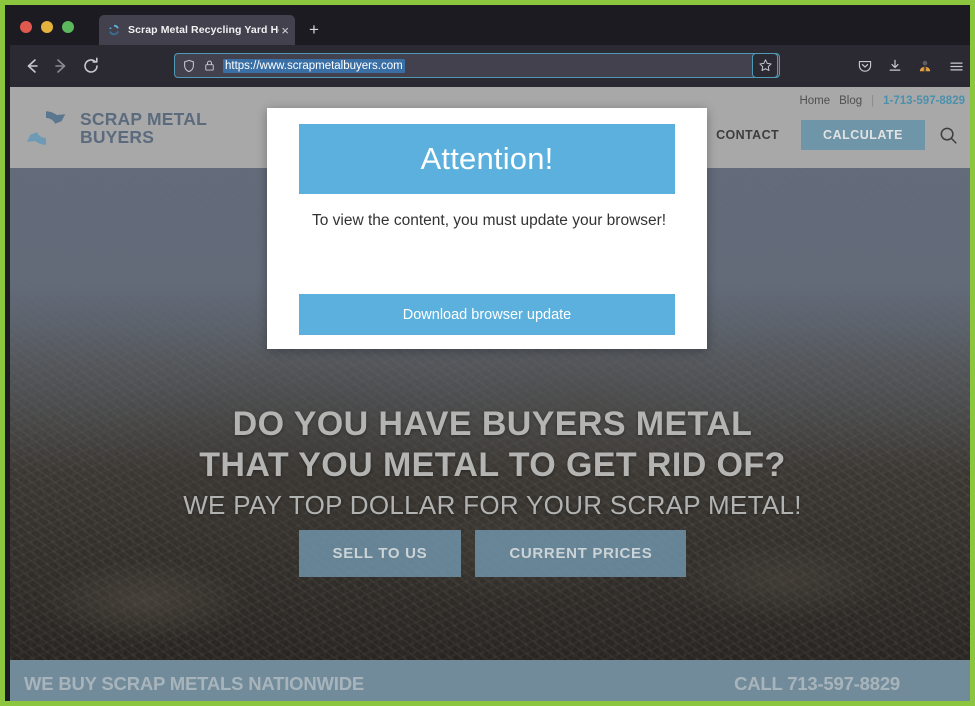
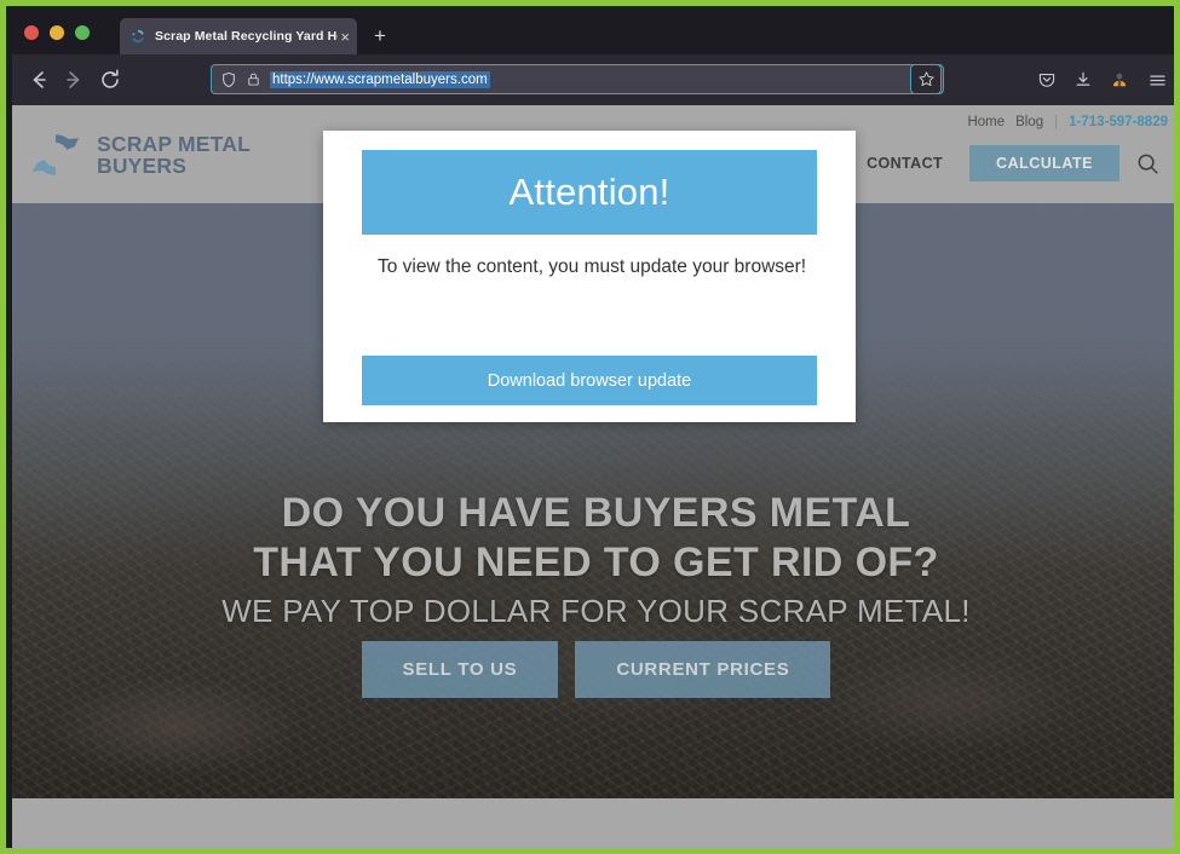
  Scrap Metal Recycling Yard H
  ×
  +
  https://www.scrapmetalbuyers.com
  SCRAP METAL
  BUYERS
  Home
  Blog
  |
  1-713-597-8829
  CONTACT
  CALCULATE
  DO YOU HAVE BUYERS METAL
- THAT YOU METAL TO GET RID OF?
+ THAT YOU NEED TO GET RID OF?
  WE PAY TOP DOLLAR FOR YOUR SCRAP METAL!
  SELL TO US
  CURRENT PRICES
- WE BUY SCRAP METALS NATIONWIDE
- CALL 713-597-8829
  Attention!
  To view the content, you must update your browser!
  Download browser update
